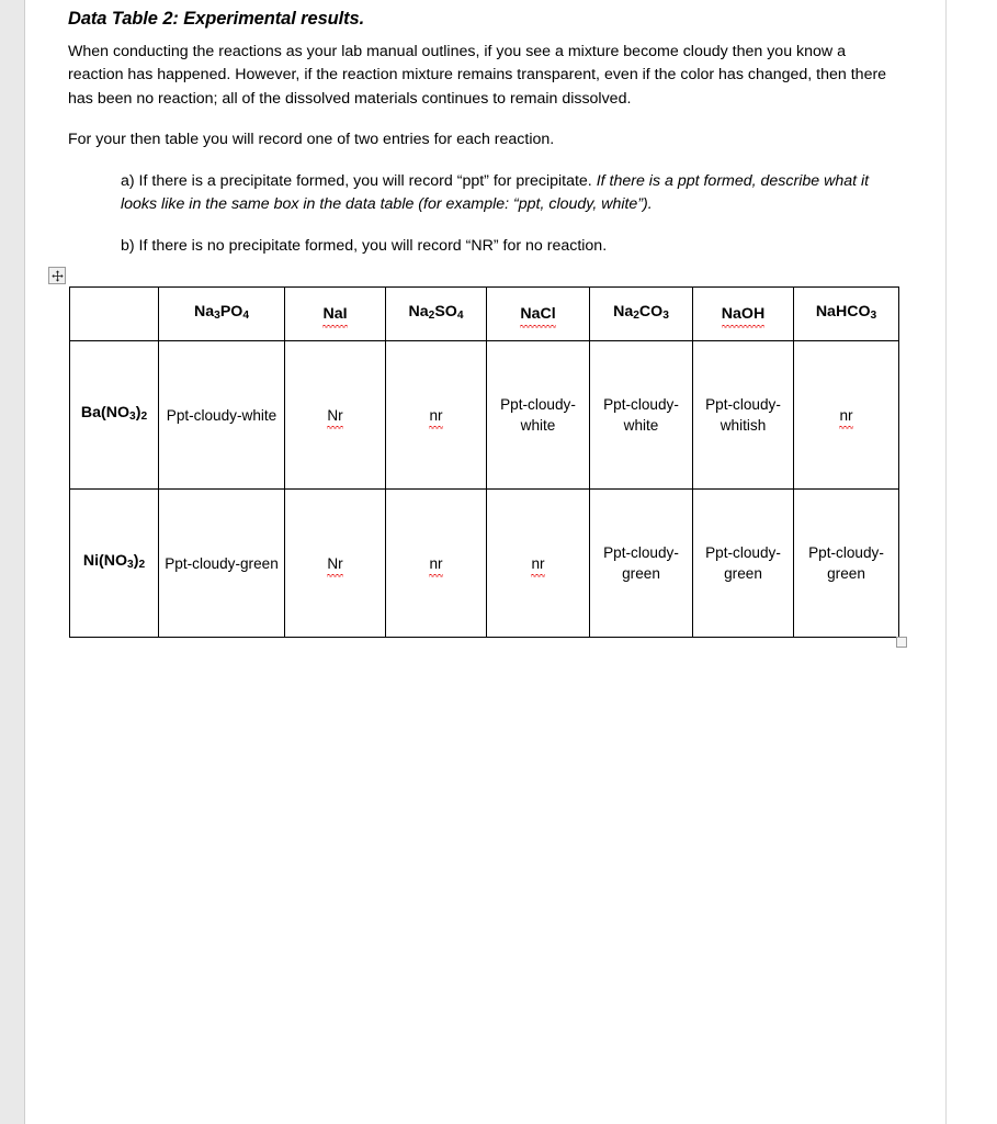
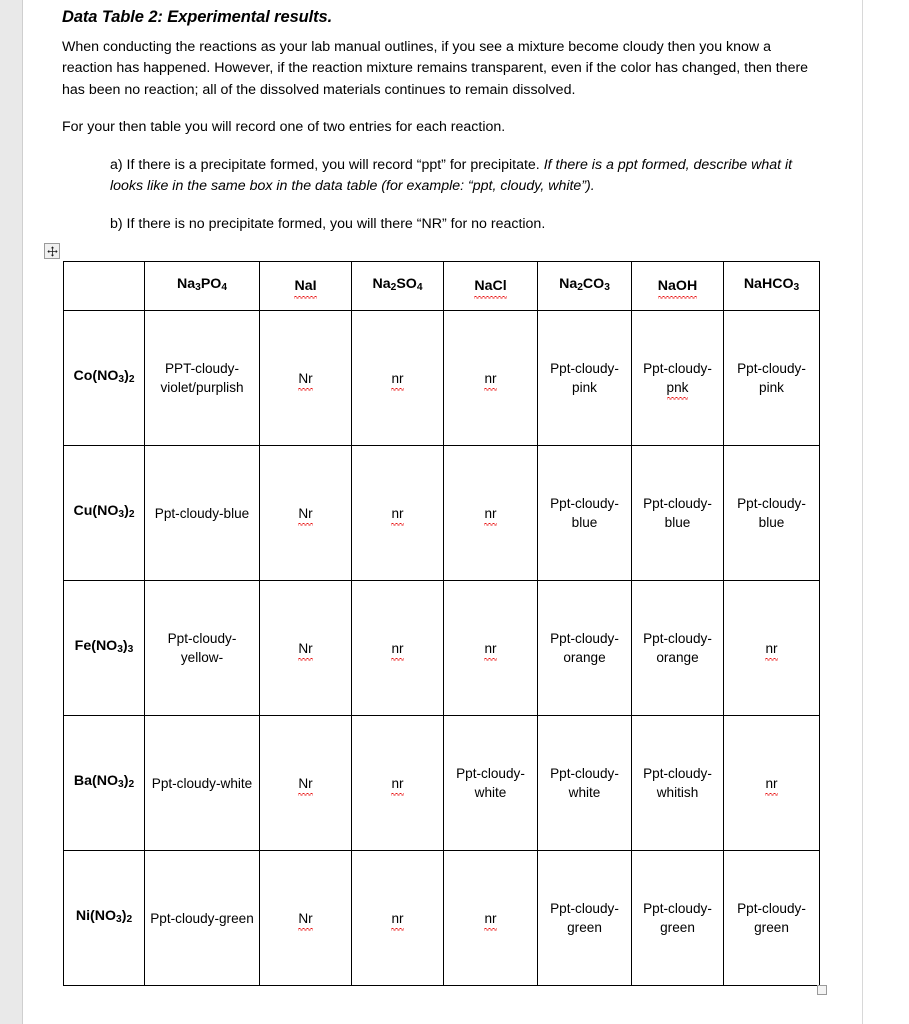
  Data Table 2: Experimental results.
  When conducting the reactions as your lab manual outlines, if you see a mixture become cloudy then you know a reaction has happened. However, if the reaction mixture remains transparent, even if the color has changed, then there has been no reaction; all of the dissolved materials continues to remain dissolved.
  For your then table you will record one of two entries for each reaction.
  a) If there is a precipitate formed, you will record “ppt” for precipitate. If there is a ppt formed, describe what it looks like in the same box in the data table (for example: “ppt, cloudy, white”).
- b) If there is no precipitate formed, you will record “NR” for no reaction.
+ b) If there is no precipitate formed, you will there “NR” for no reaction.
  	Na3PO4	NaI	Na2SO4	NaCl	Na2CO3	NaOH	NaHCO3
+ Co(NO3)2	PPT-cloudy-violet/purplish	Nr	nr	nr	Ppt-cloudy-pink	Ppt-cloudy-pnk	Ppt-cloudy-pink
+ Cu(NO3)2	Ppt-cloudy-blue	Nr	nr	nr	Ppt-cloudy-blue	Ppt-cloudy-blue	Ppt-cloudy-blue
+ Fe(NO3)3	Ppt-cloudy-yellow-	Nr	nr	nr	Ppt-cloudy-orange	Ppt-cloudy-orange	nr
  Ba(NO3)2	Ppt-cloudy-white	Nr	nr	Ppt-cloudy-white	Ppt-cloudy-white	Ppt-cloudy-whitish	nr
  Ni(NO3)2	Ppt-cloudy-green	Nr	nr	nr	Ppt-cloudy-green	Ppt-cloudy-green	Ppt-cloudy-green
